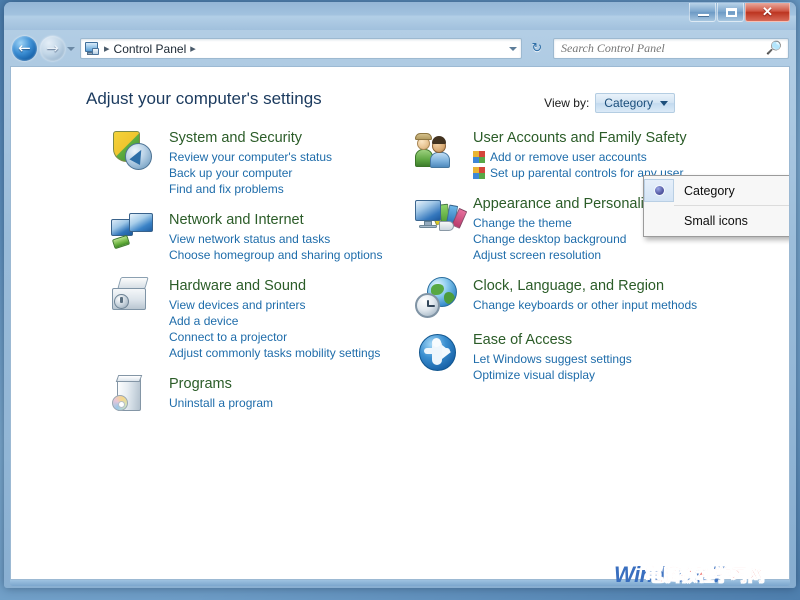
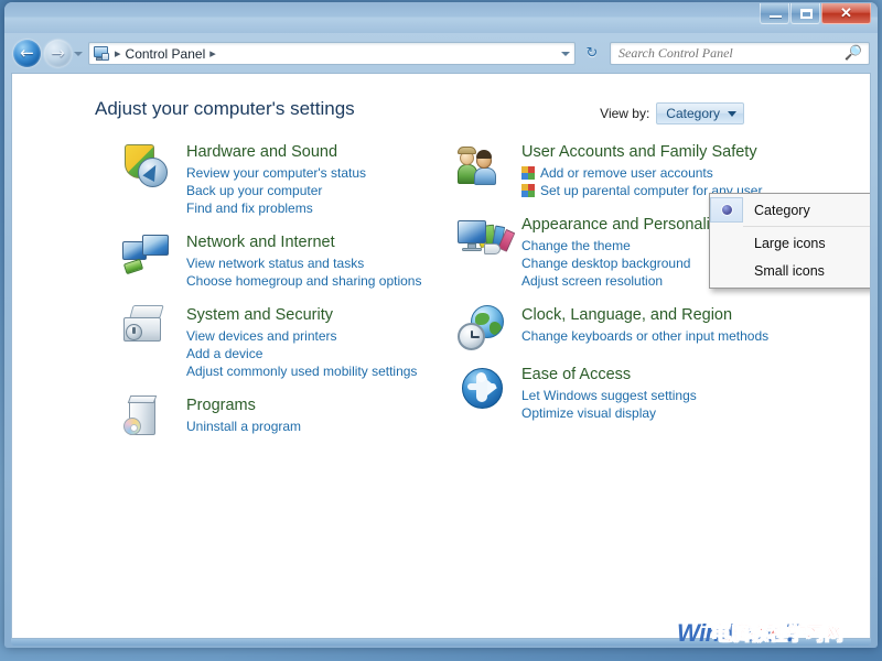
  ✕
  ←
  →
  ▸
  Control Panel
  ▸
  ↻
  Search Control Panel
  Adjust your computer's settings
  View by:
  Category
- System and Security
+ Hardware and Sound
  Review your computer's status
  Back up your computer
  Find and fix problems
  Network and Internet
  View network status and tasks
  Choose homegroup and sharing options
- Hardware and Sound
+ System and Security
  View devices and printers
  Add a device
- Connect to a projector
- Adjust commonly tasks mobility settings
+ Adjust commonly used mobility settings
  Programs
  Uninstall a program
  User Accounts and Family Safety
  Add or remove user accounts
- Set up parental controls for any user
+ Set up parental computer for any user
  Appearance and Personal
  Change the theme
  Change desktop background
  Adjust screen resolution
  Clock, Language, and Region
  Change keyboards or other input methods
  Ease of Access
  Let Windows suggest settings
  Optimize visual display
  Category
+ Large icons
  Small icons
  Windows 7
  电脑教程学习网
